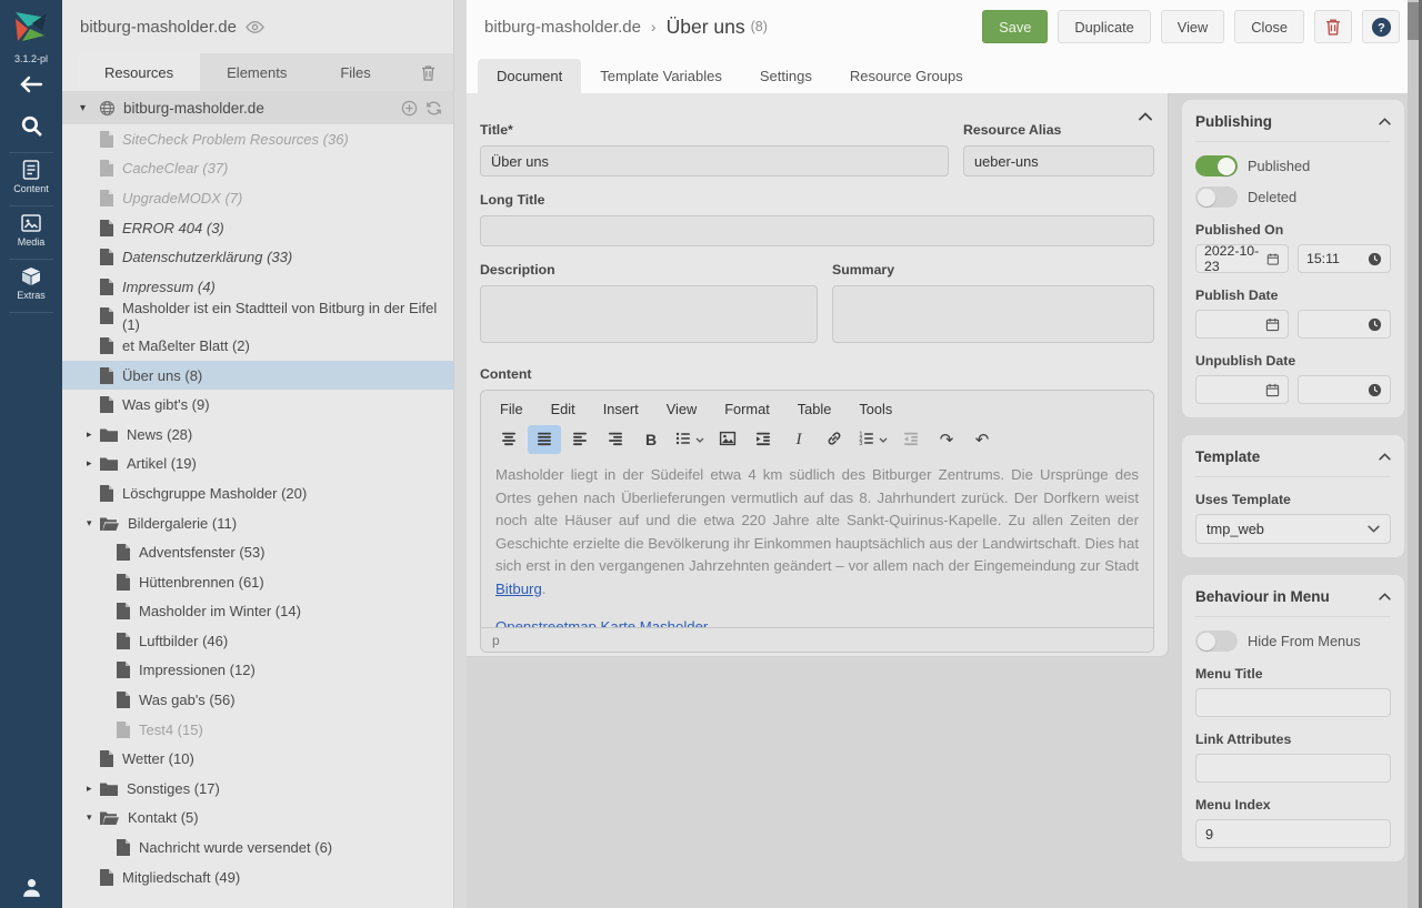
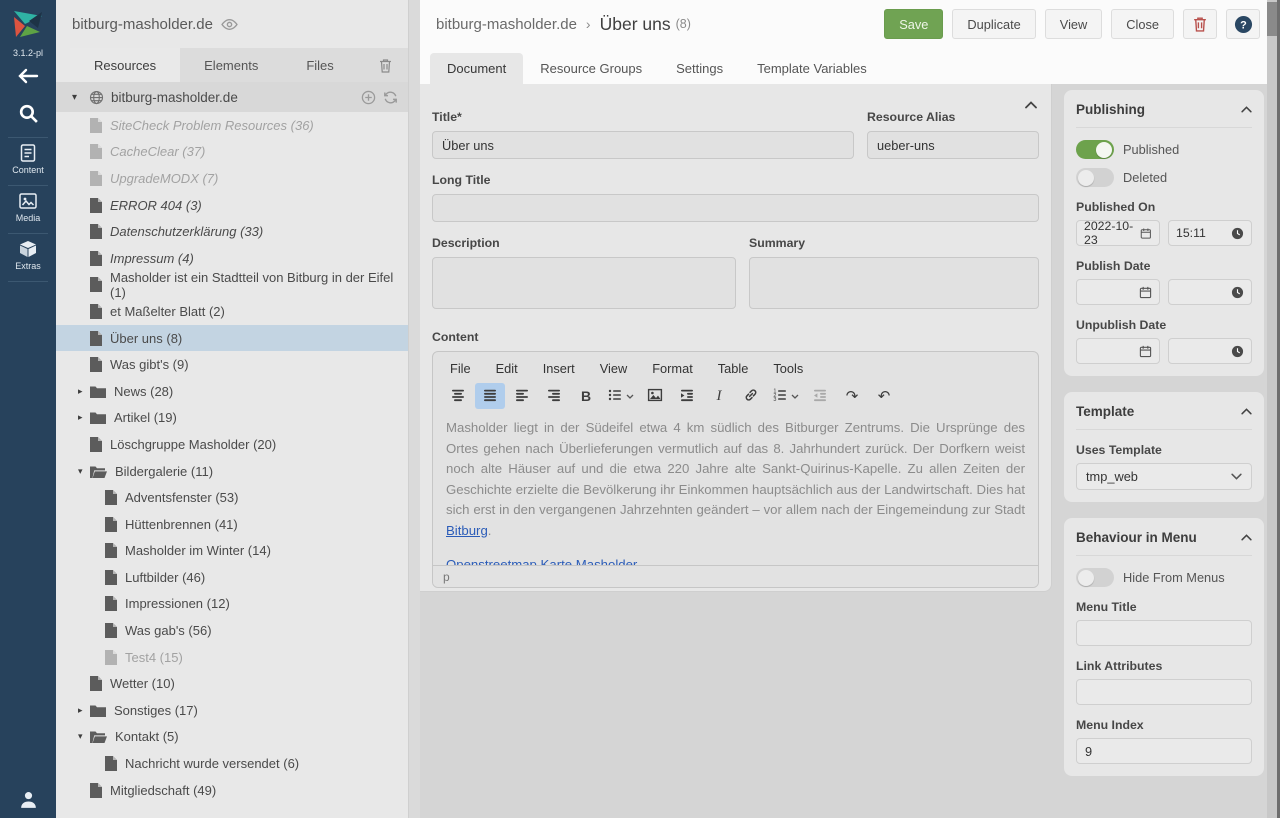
  3.1.2-pl
  Content
  Media
  Extras
  bitburg-masholder.de
  Resources
  Elements
  Files
  ▾
  bitburg-masholder.de
  SiteCheck Problem Resources (36)
  CacheClear (37)
  UpgradeMODX (7)
  ERROR 404 (3)
  Datenschutzerklärung (33)
  Impressum (4)
  Masholder ist ein Stadtteil von Bitburg in der Eifel (1)
  et Maßelter Blatt (2)
  Über uns (8)
  Was gibt's (9)
  ▸
  News (28)
  ▸
  Artikel (19)
  Löschgruppe Masholder (20)
  ▾
  Bildergalerie (11)
  Adventsfenster (53)
- Hüttenbrennen (61)
+ Hüttenbrennen (41)
  Masholder im Winter (14)
  Luftbilder (46)
  Impressionen (12)
  Was gab's (56)
  Test4 (15)
  Wetter (10)
  ▸
  Sonstiges (17)
  ▾
  Kontakt (5)
  Nachricht wurde versendet (6)
  Mitgliedschaft (49)
  bitburg-masholder.de
  ›
  Über uns
  (8)
  Save
  Duplicate
  View
  Close
  ?
  Document
- Template Variables
+ Resource Groups
  Settings
- Resource Groups
+ Template Variables
  Title*
  Über uns
  Resource Alias
  ueber-uns
  Long Title
  Description
  Summary
  Content
  File
  Edit
  Insert
  View
  Format
  Table
  Tools
  B
  I
  ↷
  ↶
  Masholder liegt in der Südeifel etwa 4 km südlich des Bitburger Zentrums. Die Ursprünge des Ortes gehen nach Überlieferungen vermutlich auf das 8. Jahrhundert zurück. Der Dorfkern weist noch alte Häuser auf und die etwa 220 Jahre alte Sankt-Quirinus-Kapelle. Zu allen Zeiten der Geschichte erzielte die Bevölkerung ihr Einkommen hauptsächlich aus der Landwirtschaft. Dies hat sich erst in den vergangenen Jahrzehnten geändert – vor allem nach der Eingemeindung zur Stadt Bitburg.
  Openstreetmap Karte Masholder
  p
  Publishing
  Published
  Deleted
  Published On
  2022-10-23
  15:11
  Publish Date
  Unpublish Date
  Template
  Uses Template
  tmp_web
  Behaviour in Menu
  Hide From Menus
  Menu Title
  Link Attributes
  Menu Index
  9
